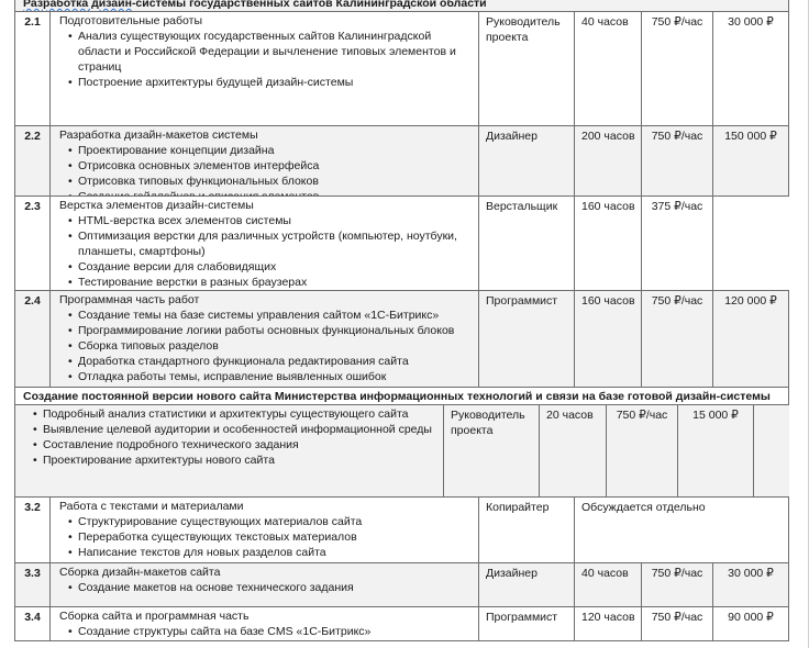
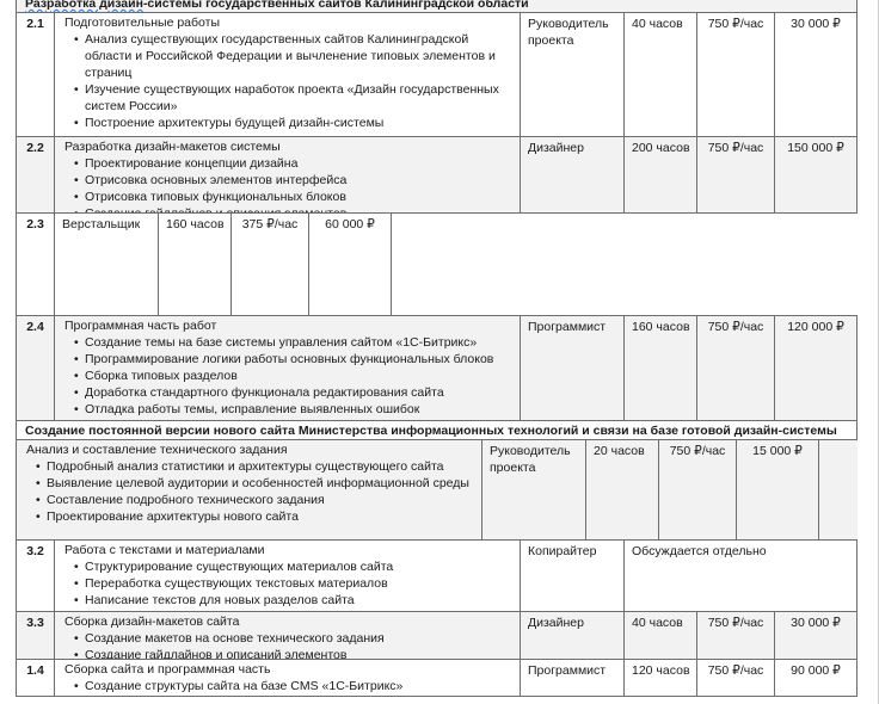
  Разработка дизайн-системы государственных сайтов Калининградской области
  2.1
  Подготовительные работы
  Анализ существующих государственных сайтов Калининградской области и Российской Федерации и вычленение типовых элементов и страниц
+ Изучение существующих наработок проекта «Дизайн государственных систем России»
  Построение архитектуры будущей дизайн-системы
  Руководитель проекта
  40 часов
  750 ₽/час
  30 000 ₽
  2.2
  Разработка дизайн-макетов системы
  Проектирование концепции дизайна
  Отрисовка основных элементов интерфейса
  Отрисовка типовых функциональных блоков
  Дизайнер
  200 часов
  750 ₽/час
  150 000 ₽
  2.3
- Верстка элементов дизайн-системы
- HTML-верстка всех элементов системы
- Оптимизация верстки для различных устройств (компьютер, ноутбуки, планшеты, смартфоны)
- Создание версии для слабовидящих
- Тестирование верстки в разных браузерах
  Верстальщик
  160 часов
  375 ₽/час
+ 60 000 ₽
  2.4
  Программная часть работ
  Создание темы на базе системы управления сайтом «1С-Битрикс»
  Программирование логики работы основных функциональных блоков
  Сборка типовых разделов
  Доработка стандартного функционала редактирования сайта
  Отладка работы темы, исправление выявленных ошибок
  Программист
  160 часов
  750 ₽/час
  120 000 ₽
  Создание постоянной версии нового сайта Министерства информационных технологий и связи на базе готовой дизайн-системы
+ Анализ и составление технического задания
  Подробный анализ статистики и архитектуры существующего сайта
  Выявление целевой аудитории и особенностей информационной среды
  Составление подробного технического задания
  Проектирование архитектуры нового сайта
  Руководитель проекта
  20 часов
  750 ₽/час
  15 000 ₽
  3.2
  Работа с текстами и материалами
  Структурирование существующих материалов сайта
  Переработка существующих текстовых материалов
  Написание текстов для новых разделов сайта
  Копирайтер
  Обсуждается отдельно
  3.3
  Сборка дизайн-макетов сайта
  Создание макетов на основе технического задания
+ Создание гайдлайнов и описаний элементов
  Дизайнер
  40 часов
  750 ₽/час
  30 000 ₽
- 3.4
+ 1.4
  Сборка сайта и программная часть
  Создание структуры сайта на базе CMS «1С-Битрикс»
  Программист
  120 часов
  750 ₽/час
  90 000 ₽
